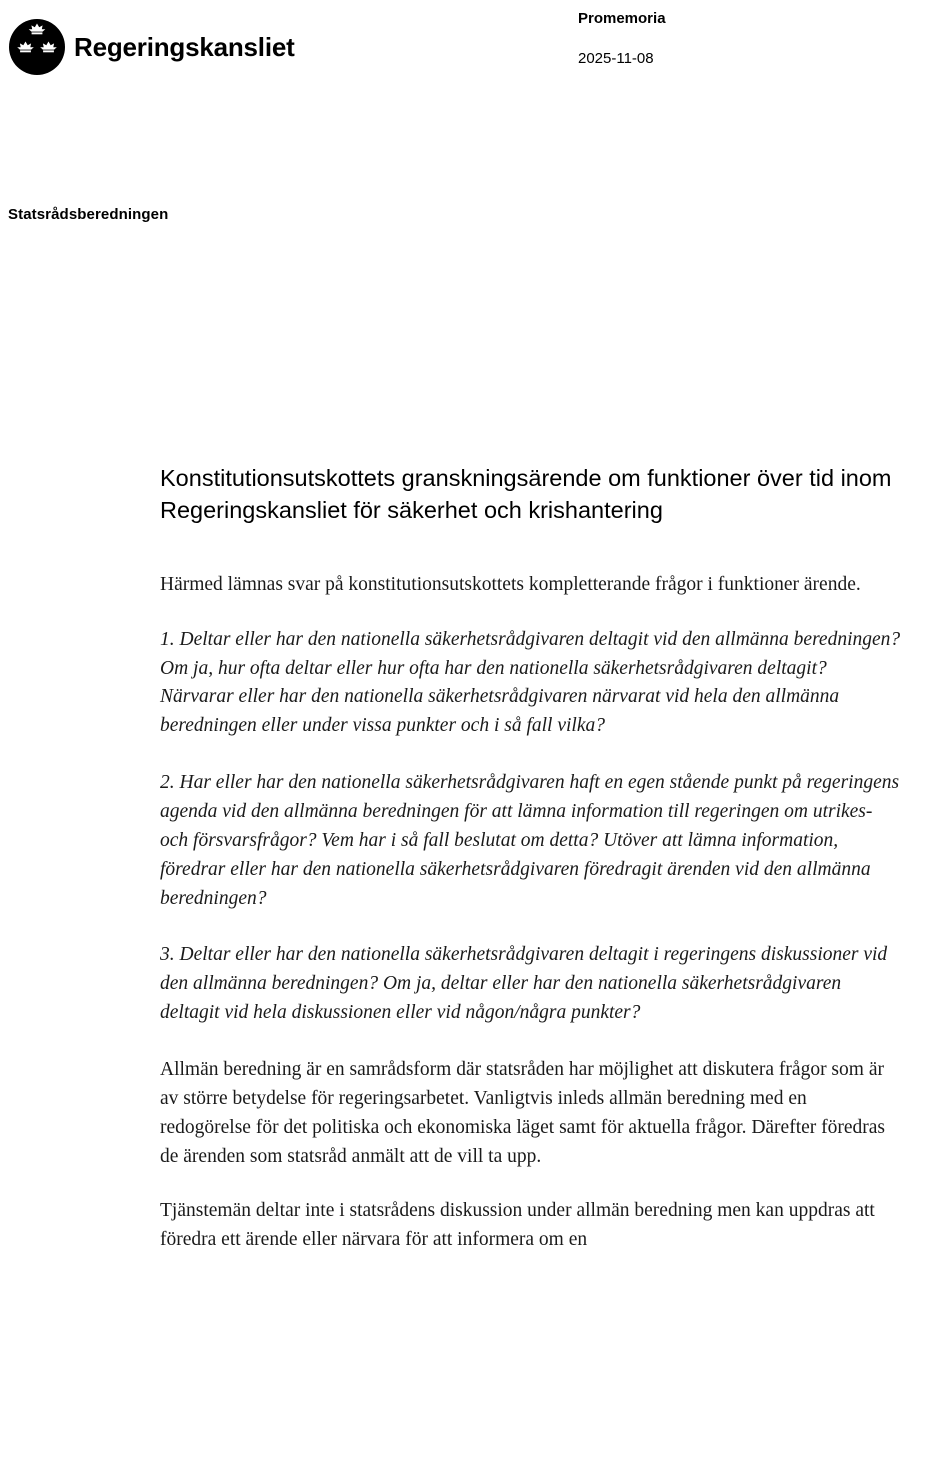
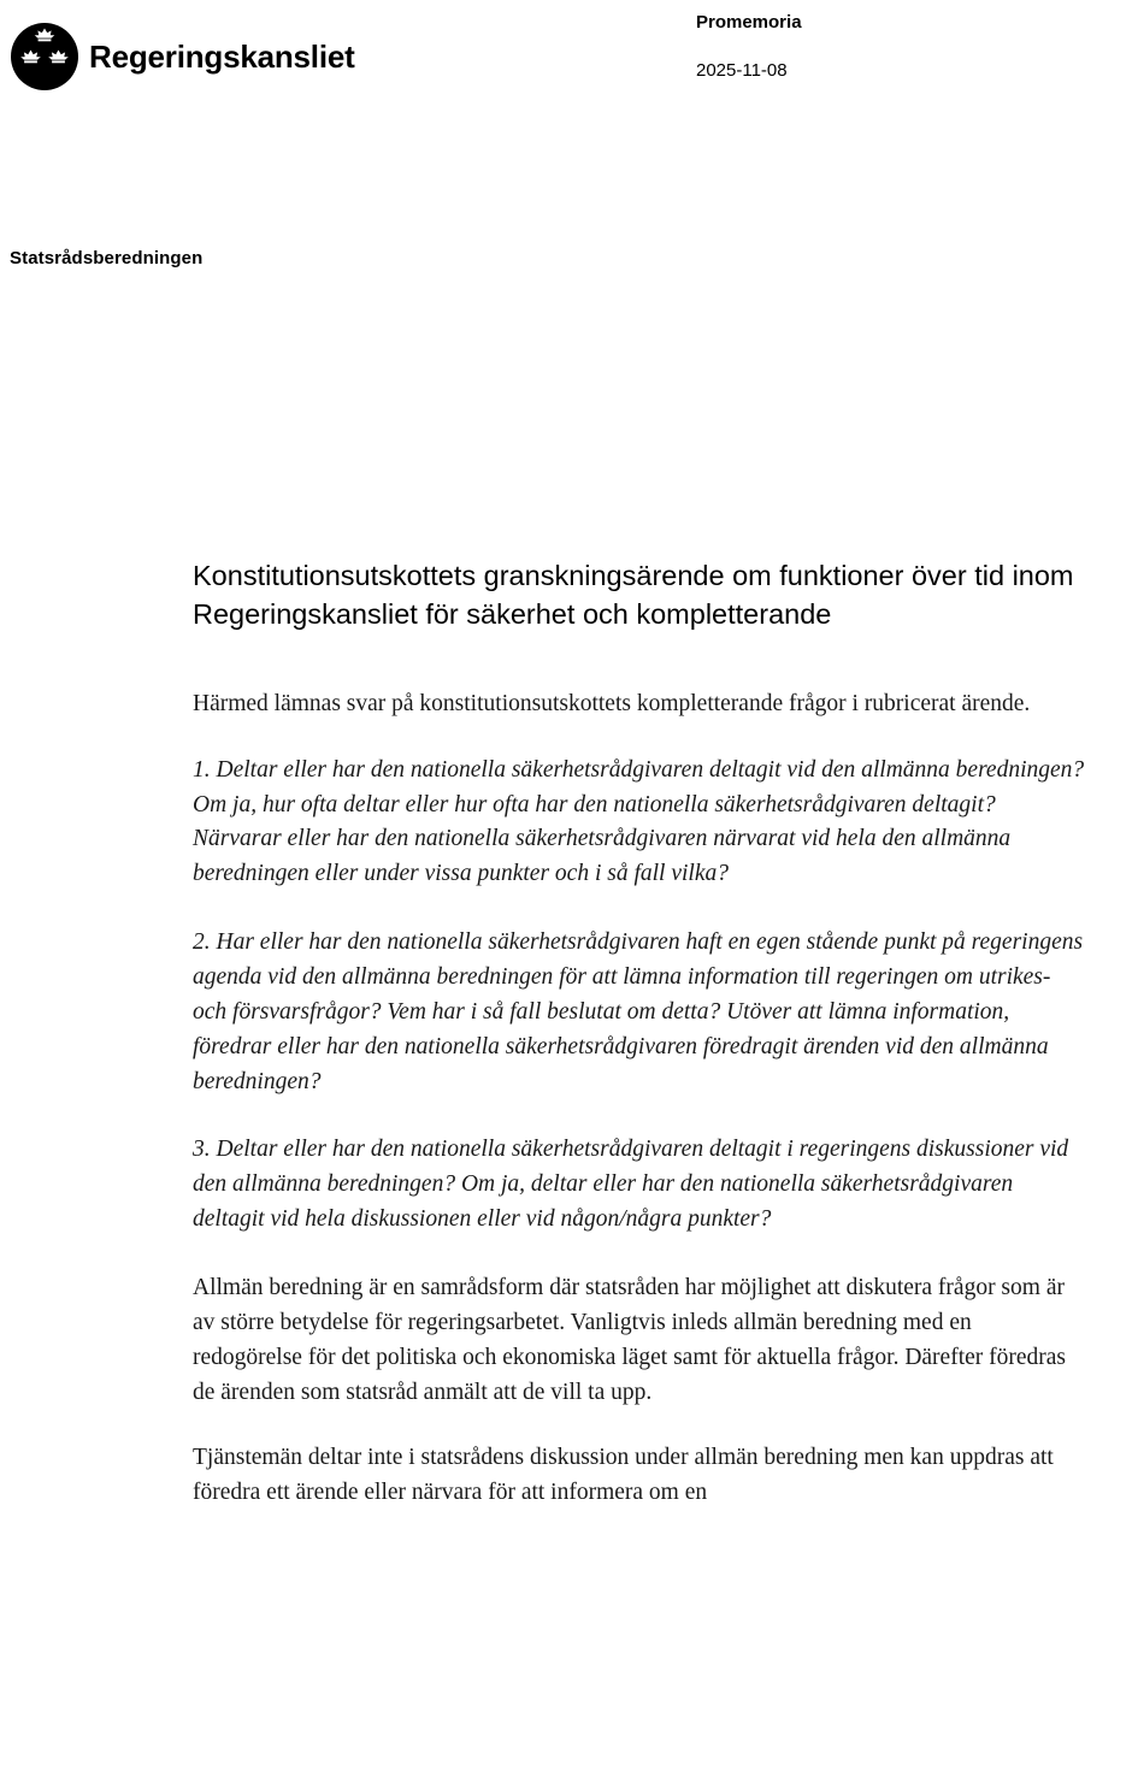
  Regeringskansliet
  Promemoria
  2025-11-08
  Statsrådsberedningen
- Konstitutionsutskottets granskningsärende om funktioner över tid inom Regeringskansliet för säkerhet och krishantering
+ Konstitutionsutskottets granskningsärende om funktioner över tid inom Regeringskansliet för säkerhet och kompletterande
- Härmed lämnas svar på konstitutionsutskottets kompletterande frågor i funktioner ärende.
+ Härmed lämnas svar på konstitutionsutskottets kompletterande frågor i rubricerat ärende.
  1. Deltar eller har den nationella säkerhetsrådgivaren deltagit vid den allmänna beredningen? Om ja, hur ofta deltar eller hur ofta har den nationella säkerhetsrådgivaren deltagit? Närvarar eller har den nationella säkerhetsrådgivaren närvarat vid hela den allmänna beredningen eller under vissa punkter och i så fall vilka?
  2. Har eller har den nationella säkerhetsrådgivaren haft en egen stående punkt på regeringens agenda vid den allmänna beredningen för att lämna information till regeringen om utrikes- och försvarsfrågor? Vem har i så fall beslutat om detta? Utöver att lämna information, föredrar eller har den nationella säkerhetsrådgivaren föredragit ärenden vid den allmänna beredningen?
  3. Deltar eller har den nationella säkerhetsrådgivaren deltagit i regeringens diskussioner vid den allmänna beredningen? Om ja, deltar eller har den nationella säkerhetsrådgivaren deltagit vid hela diskussionen eller vid någon/några punkter?
  Allmän beredning är en samrådsform där statsråden har möjlighet att diskutera frågor som är av större betydelse för regeringsarbetet. Vanligtvis inleds allmän beredning med en redogörelse för det politiska och ekonomiska läget samt för aktuella frågor. Därefter föredras de ärenden som statsråd anmält att de vill ta upp.
  Tjänstemän deltar inte i statsrådens diskussion under allmän beredning men kan uppdras att föredra ett ärende eller närvara för att informera om en
